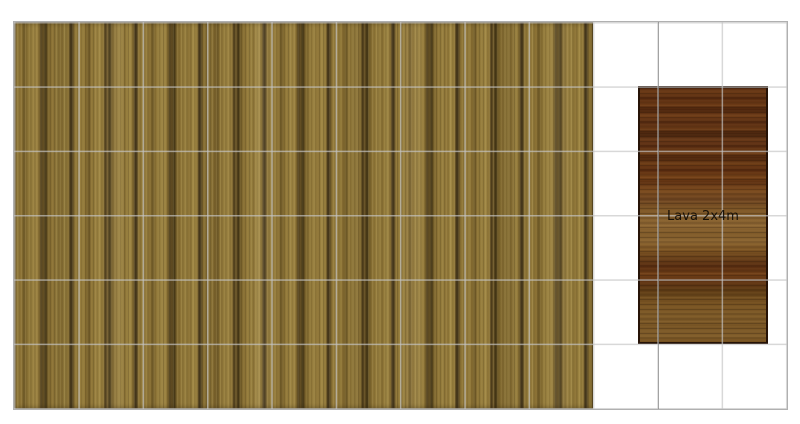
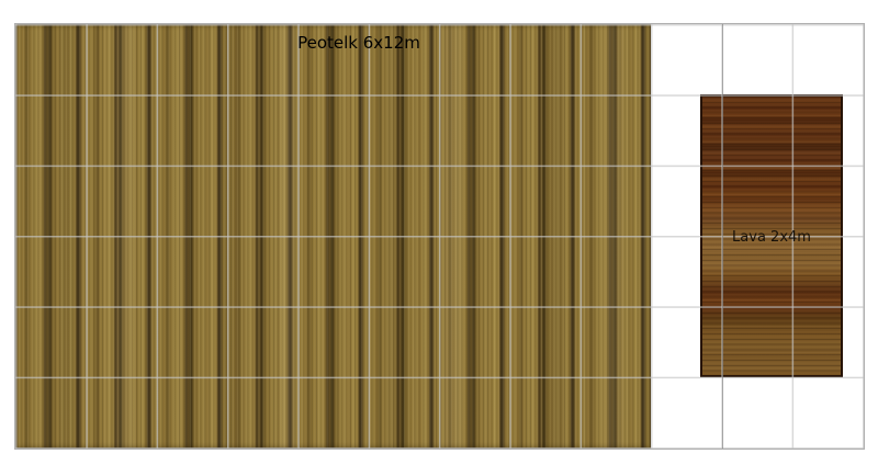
+ Peotelk 6x12m
  Lava 2x4m
